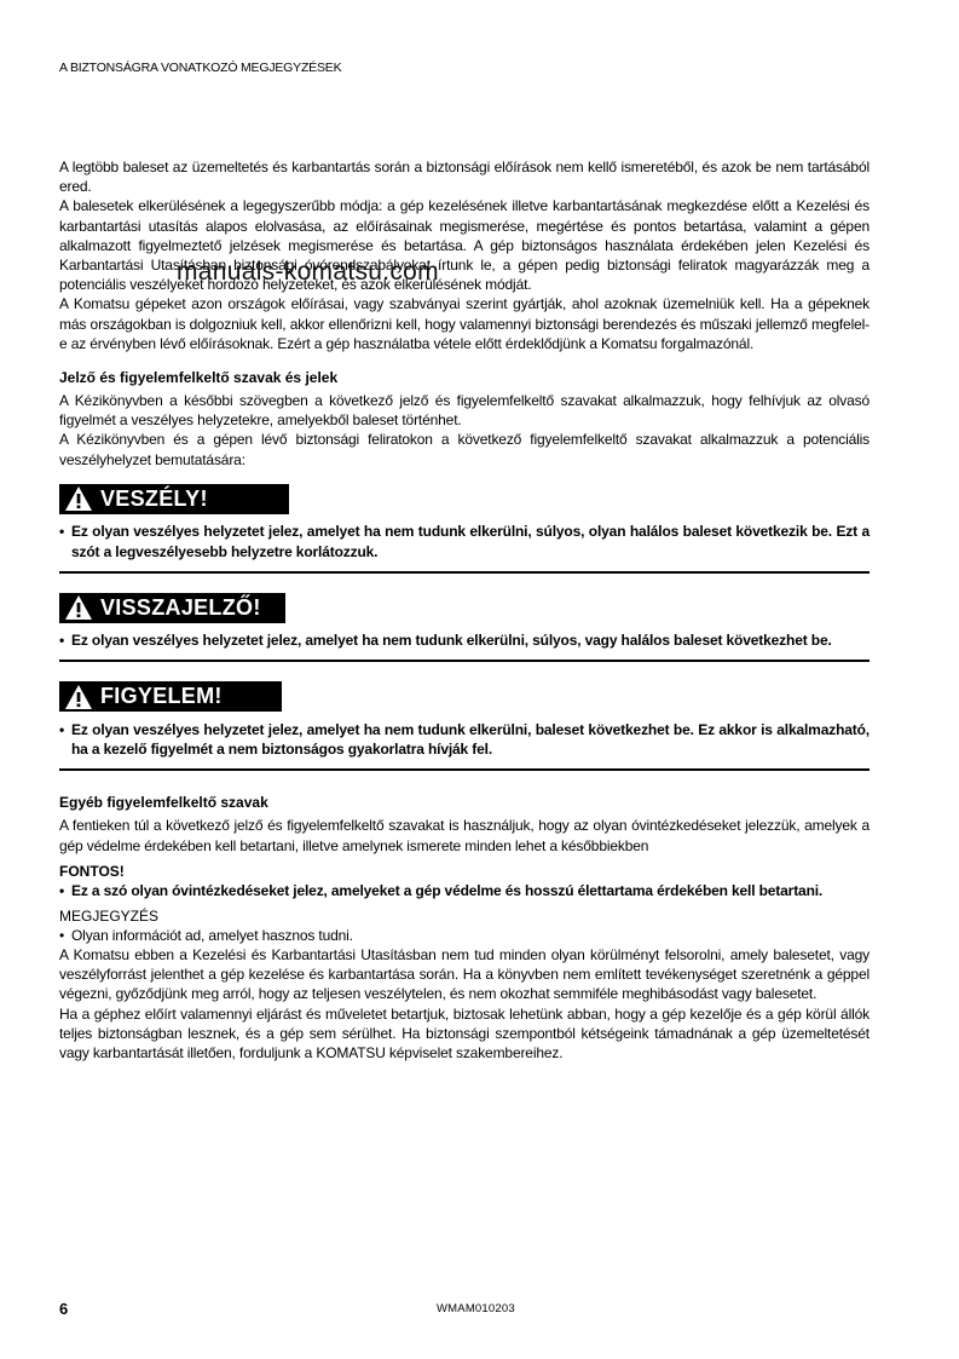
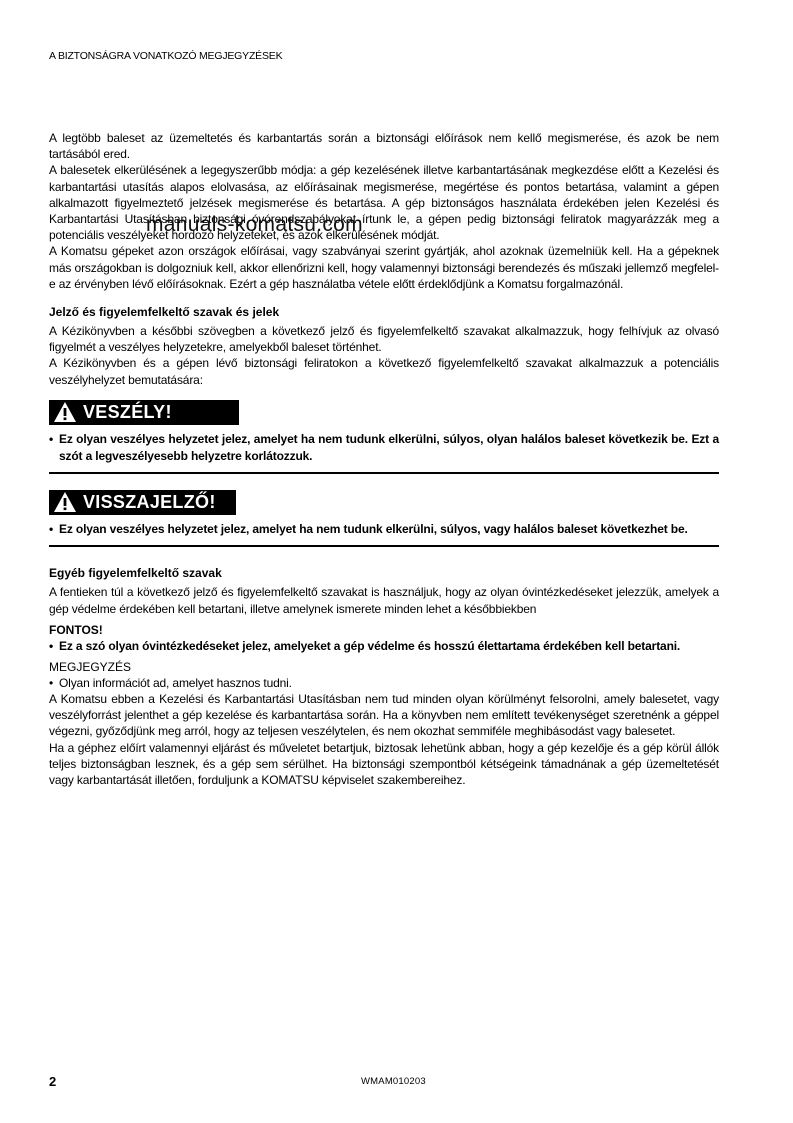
  A BIZTONSÁGRA VONATKOZÓ MEGJEGYZÉSEK
- A legtöbb baleset az üzemeltetés és karbantartás során a biztonsági előírások nem kellő ismeretéből, és azok be nem tartásából ered.
+ A legtöbb baleset az üzemeltetés és karbantartás során a biztonsági előírások nem kellő megismerése, és azok be nem tartásából ered.
  A balesetek elkerülésének a legegyszerűbb módja: a gép kezelésének illetve karbantartásának megkezdése előtt a Kezelési és karbantartási utasítás alapos elolvasása, az előírásainak megismerése, megértése és pontos betartása, valamint a gépen alkalmazott figyelmeztető jelzések megismerése és betartása. A gép biztonságos használata érdekében jelen Kezelési és Karbantartási Utasításban biztonsági óvórendszabályokat írtunk le, a gépen pedig biztonsági feliratok magyarázzák meg a potenciális veszélyeket hordozó helyzeteket, és azok elkerülésének módját.
  A Komatsu gépeket azon országok előírásai, vagy szabványai szerint gyártják, ahol azoknak üzemelniük kell. Ha a gépeknek más országokban is dolgozniuk kell, akkor ellenőrizni kell, hogy valamennyi biztonsági berendezés és műszaki jellemző megfelel-e az érvényben lévő előírásoknak. Ezért a gép használatba vétele előtt érdeklődjünk a Komatsu forgalmazónál.
  Jelző és figyelemfelkeltő szavak és jelek
  A Kézikönyvben a későbbi szövegben a következő jelző és figyelemfelkeltő szavakat alkalmazzuk, hogy felhívjuk az olvasó figyelmét a veszélyes helyzetekre, amelyekből baleset történhet.
  A Kézikönyvben és a gépen lévő biztonsági feliratokon a következő figyelemfelkeltő szavakat alkalmazzuk a potenciális veszélyhelyzet bemutatására:
  VESZÉLY!
  • Ez olyan veszélyes helyzetet jelez, amelyet ha nem tudunk elkerülni, súlyos, olyan halálos baleset következik be. Ezt a szót a legveszélyesebb helyzetre korlátozzuk.
  VISSZAJELZŐ!
  • Ez olyan veszélyes helyzetet jelez, amelyet ha nem tudunk elkerülni, súlyos, vagy halálos baleset következhet be.
- FIGYELEM!
- • Ez olyan veszélyes helyzetet jelez, amelyet ha nem tudunk elkerülni, baleset következhet be. Ez akkor is alkalmazható, ha a kezelő figyelmét a nem biztonságos gyakorlatra hívják fel.
  Egyéb figyelemfelkeltő szavak
  A fentieken túl a következő jelző és figyelemfelkeltő szavakat is használjuk, hogy az olyan óvintézkedéseket jelezzük, amelyek a gép védelme érdekében kell betartani, illetve amelynek ismerete minden lehet a későbbiekben
  FONTOS!
  • Ez a szó olyan óvintézkedéseket jelez, amelyeket a gép védelme és hosszú élettartama érdekében kell betartani.
  MEGJEGYZÉS
  • Olyan információt ad, amelyet hasznos tudni.
  A Komatsu ebben a Kezelési és Karbantartási Utasításban nem tud minden olyan körülményt felsorolni, amely balesetet, vagy veszélyforrást jelenthet a gép kezelése és karbantartása során. Ha a könyvben nem említett tevékenységet szeretnénk a géppel végezni, győződjünk meg arról, hogy az teljesen veszélytelen, és nem okozhat semmiféle meghibásodást vagy balesetet.
  Ha a géphez előírt valamennyi eljárást és műveletet betartjuk, biztosak lehetünk abban, hogy a gép kezelője és a gép körül állók teljes biztonságban lesznek, és a gép sem sérülhet. Ha biztonsági szempontból kétségeink támadnának a gép üzemeltetését vagy karbantartását illetően, forduljunk a KOMATSU képviselet szakembereihez.
  manuals-komatsu.com
- 6
+ 2
  WMAM010203
